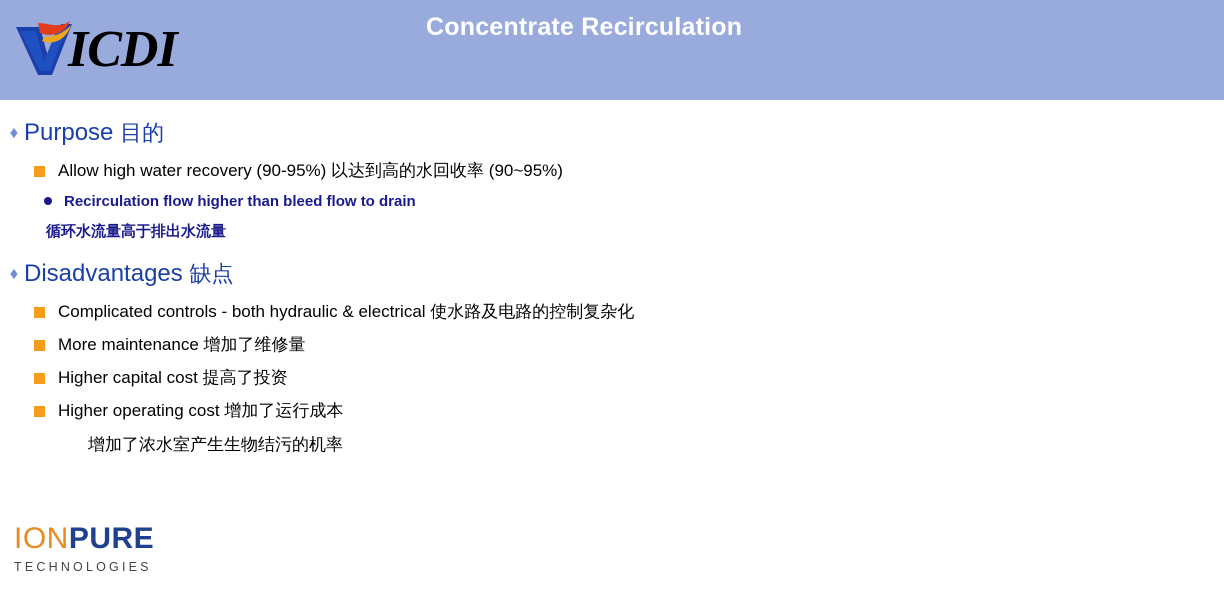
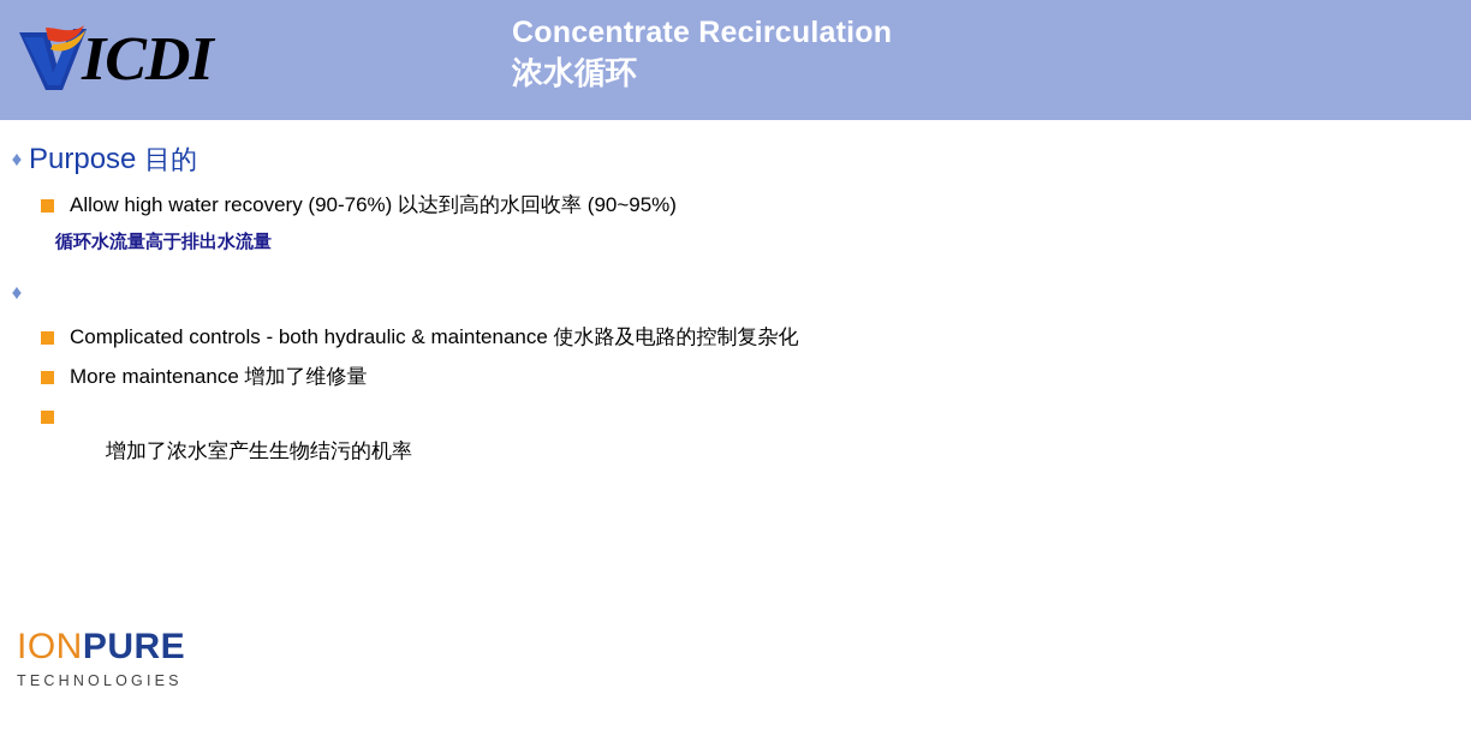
  ICDI
  Concentrate Recirculation
+ 浓水循环
  ♦
  Purpose 目的
- Allow high water recovery (90-95%) 以达到高的水回收率 (90~95%)
+ Allow high water recovery (90-76%) 以达到高的水回收率 (90~95%)
- Recirculation flow higher than bleed flow to drain
  循环水流量高于排出水流量
  ♦
- Disadvantages 缺点
- Complicated controls - both hydraulic & electrical 使水路及电路的控制复杂化
+ Complicated controls - both hydraulic & maintenance 使水路及电路的控制复杂化
  More maintenance 增加了维修量
- Higher capital cost 提高了投资
- Higher operating cost 增加了运行成本
  增加了浓水室产生生物结污的机率
  IONPURE
  TECHNOLOGIES
